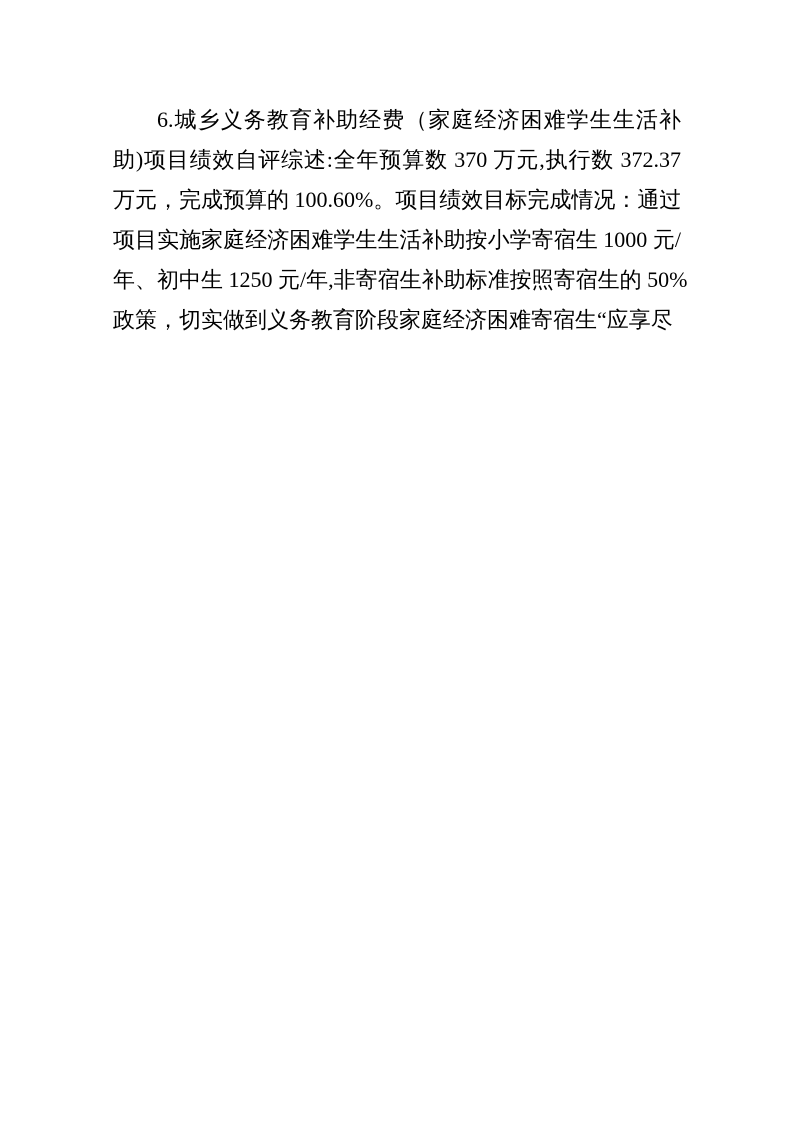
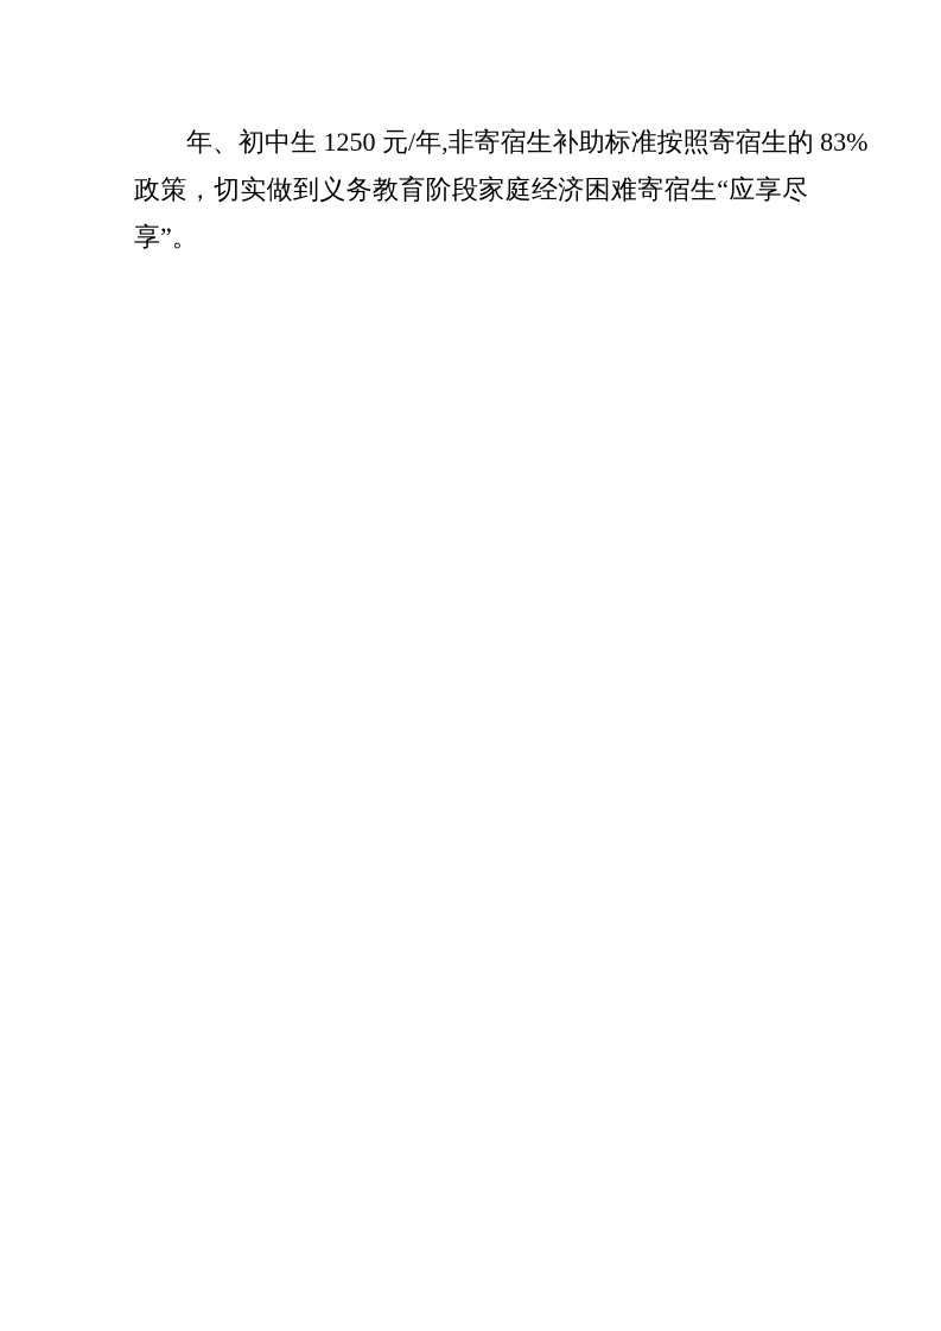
- 6.城乡义务教育补助经费（家庭经济困难学生生活补
- 助)项目绩效自评综述:全年预算数 370 万元,执行数 372.37
- 万元，完成预算的 100.60%。项目绩效目标完成情况：通过
- 项目实施家庭经济困难学生生活补助按小学寄宿生 1000 元/
- 年、初中生 1250 元/年,非寄宿生补助标准按照寄宿生的 50%
+ 年、初中生 1250 元/年,非寄宿生补助标准按照寄宿生的 83%
  政策，切实做到义务教育阶段家庭经济困难寄宿生“应享尽
+ 享”。
